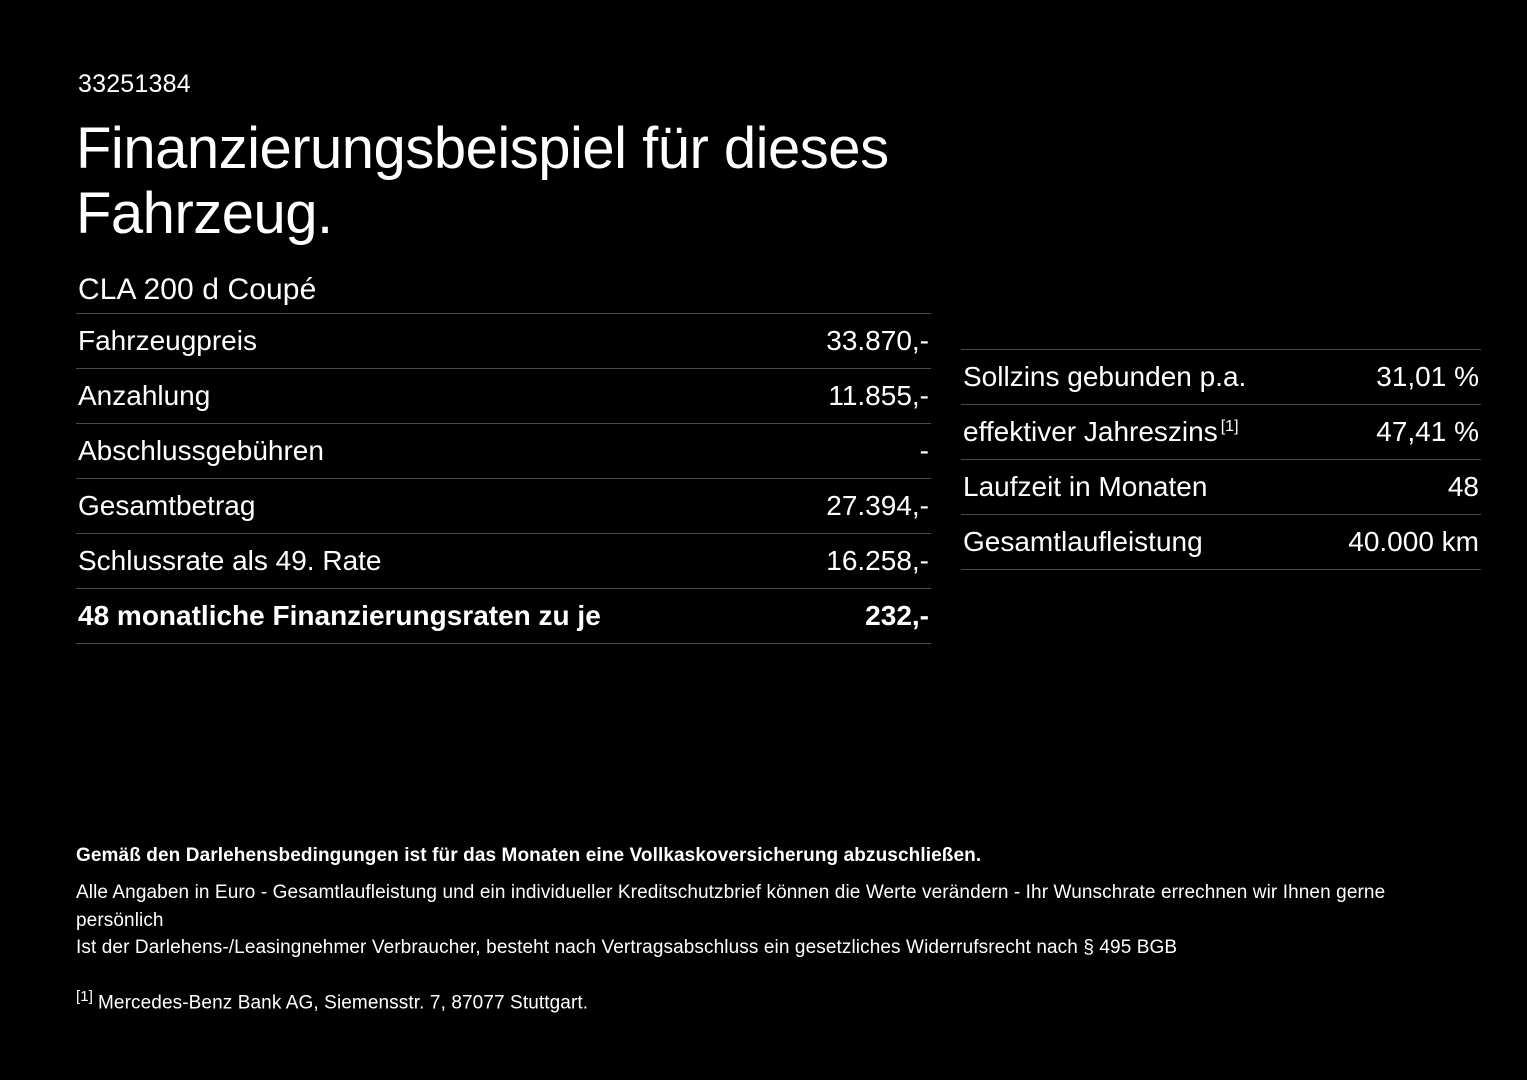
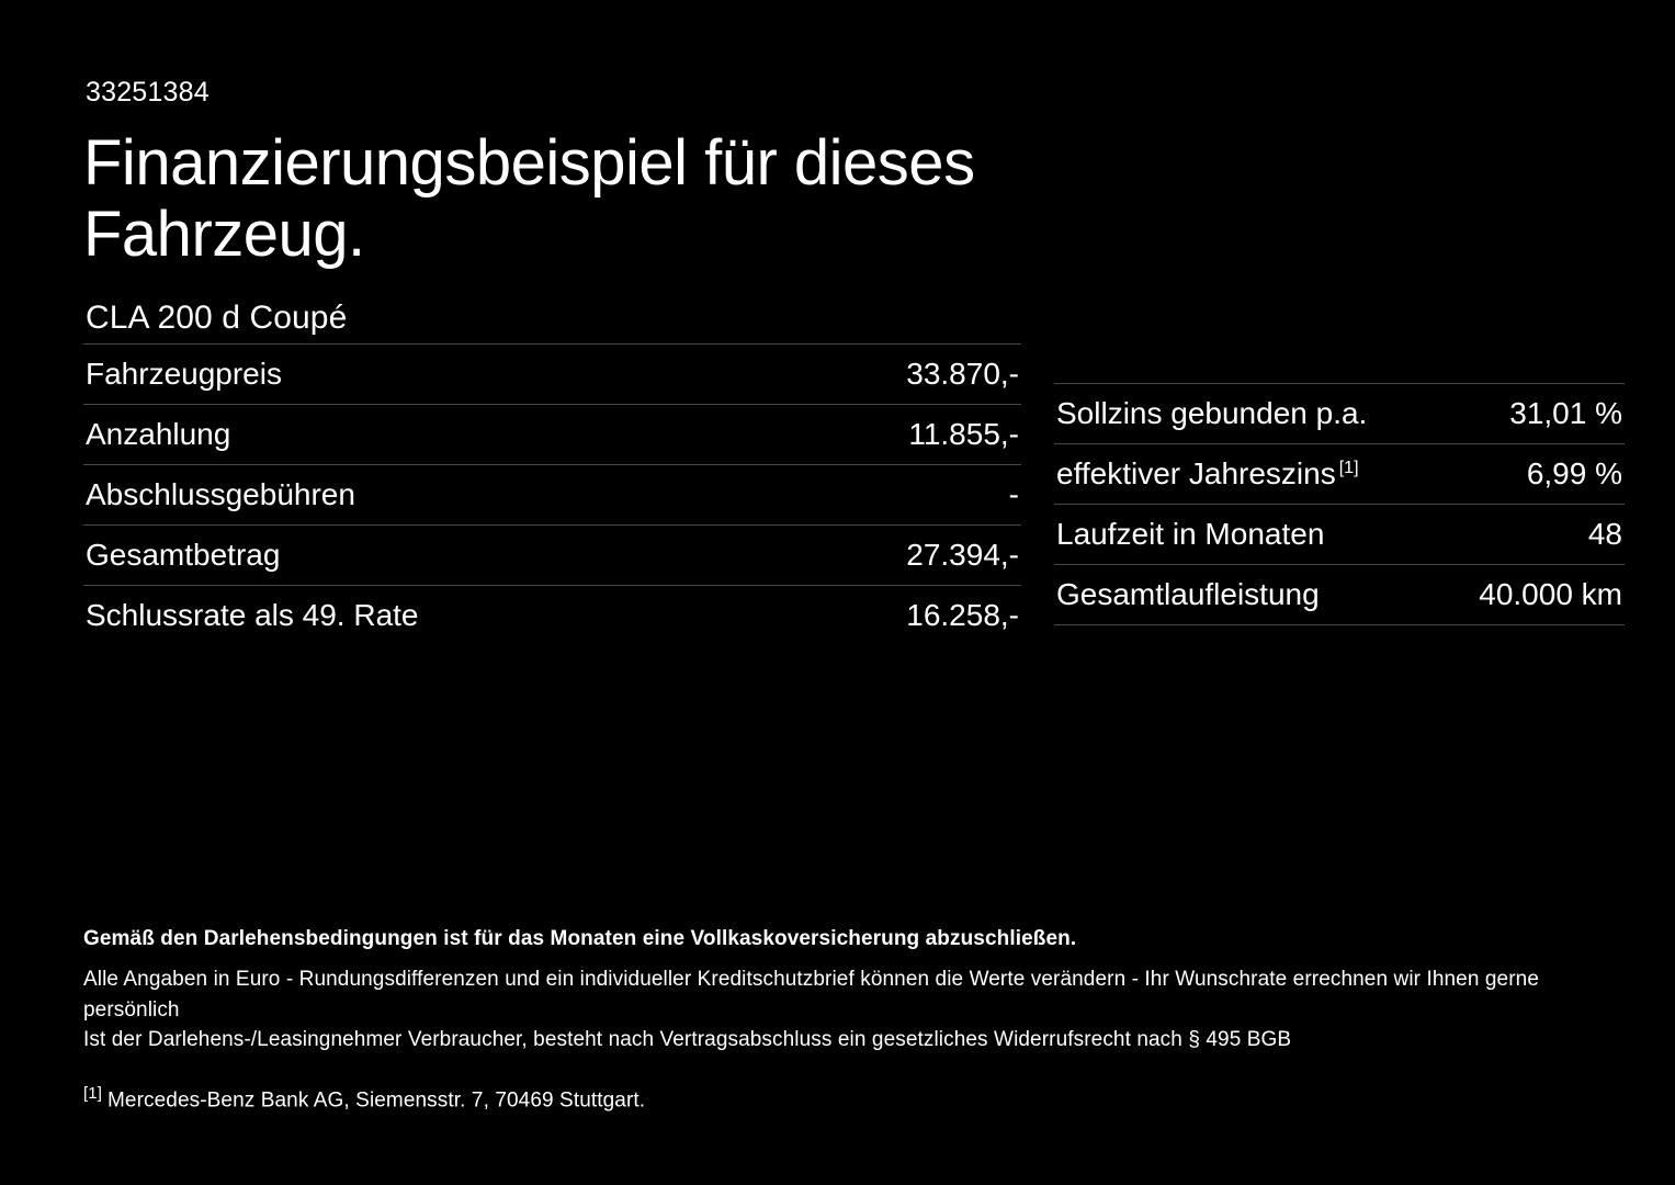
  33251384
  Finanzierungsbeispiel für dieses Fahrzeug.
  CLA 200 d Coupé
  Fahrzeugpreis	33.870,-
  Anzahlung	11.855,-
  Abschlussgebühren	-
  Gesamtbetrag	27.394,-
  Schlussrate als 49. Rate	16.258,-
- 48 monatliche Finanzierungsraten zu je	232,-
  Sollzins gebunden p.a.	31,01 %
- effektiver Jahreszins [1]	47,41 %
+ effektiver Jahreszins [1]	6,99 %
  Laufzeit in Monaten	48
  Gesamtlaufleistung	40.000 km
  Gemäß den Darlehensbedingungen ist für das Monaten eine Vollkaskoversicherung abzuschließen.
- Alle Angaben in Euro - Gesamtlaufleistung und ein individueller Kreditschutzbrief können die Werte verändern - Ihr Wunschrate errechnen wir Ihnen gerne persönlich
+ Alle Angaben in Euro - Rundungsdifferenzen und ein individueller Kreditschutzbrief können die Werte verändern - Ihr Wunschrate errechnen wir Ihnen gerne persönlich
  Ist der Darlehens-/Leasingnehmer Verbraucher, besteht nach Vertragsabschluss ein gesetzliches Widerrufsrecht nach § 495 BGB
- [1] Mercedes-Benz Bank AG, Siemensstr. 7, 87077 Stuttgart.
+ [1] Mercedes-Benz Bank AG, Siemensstr. 7, 70469 Stuttgart.
